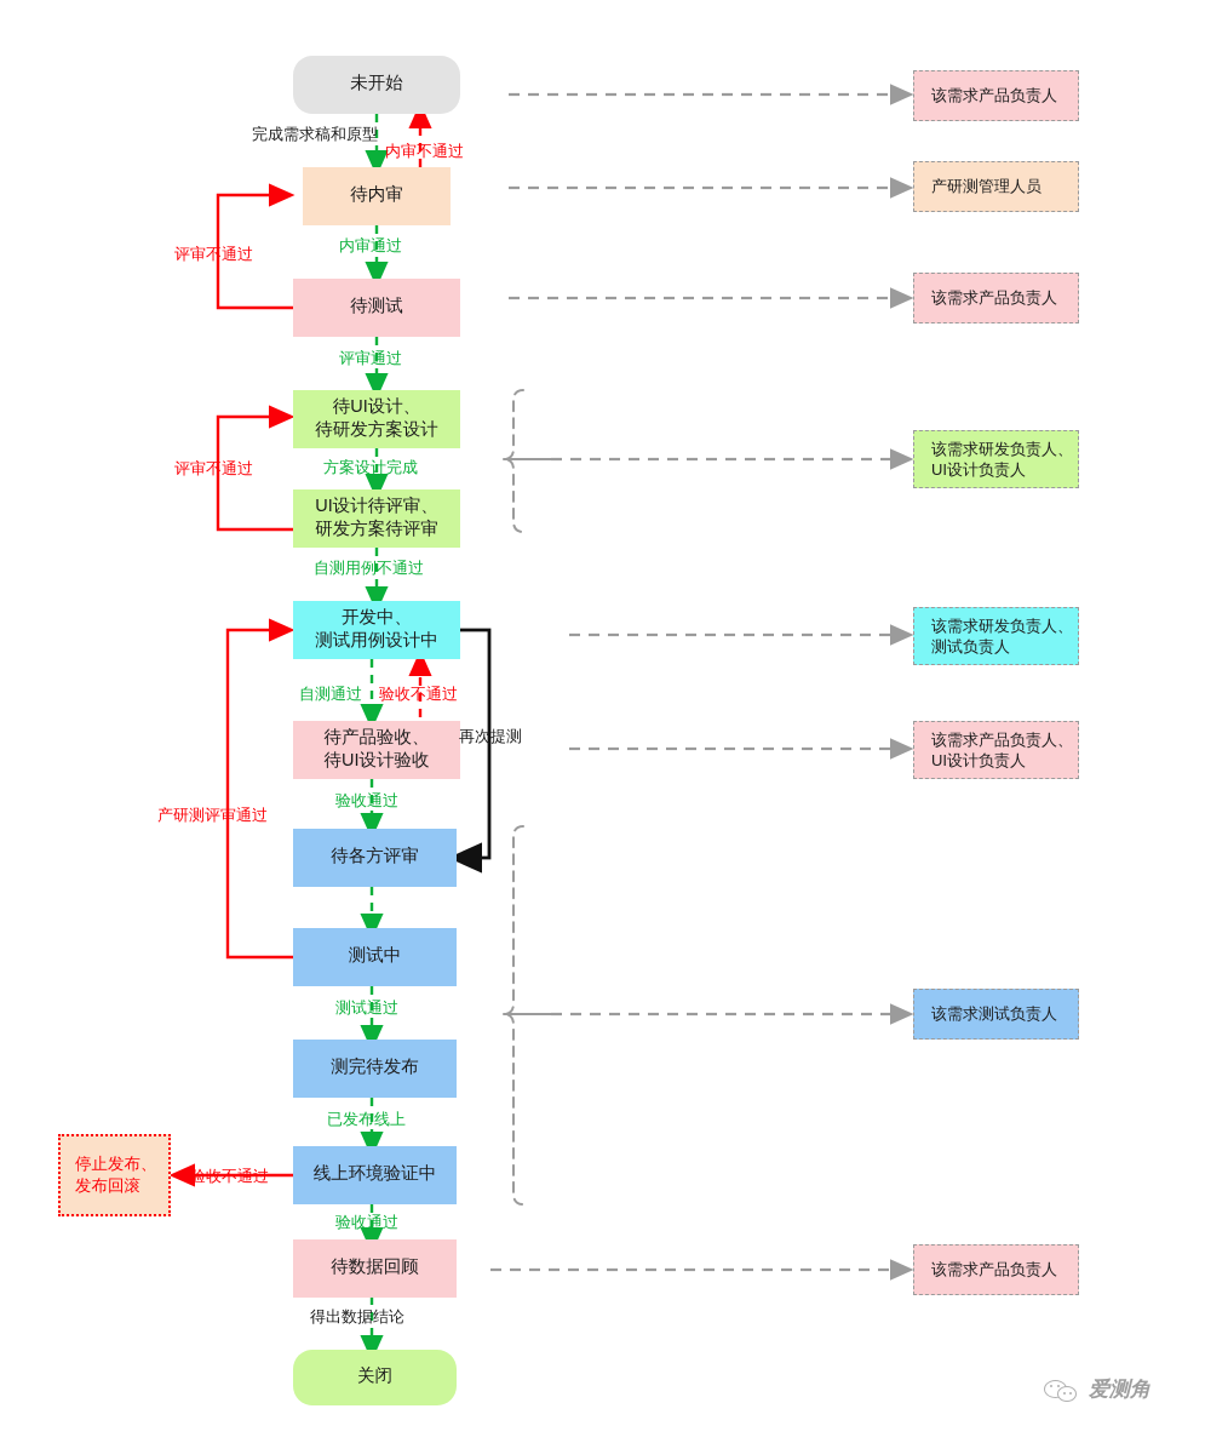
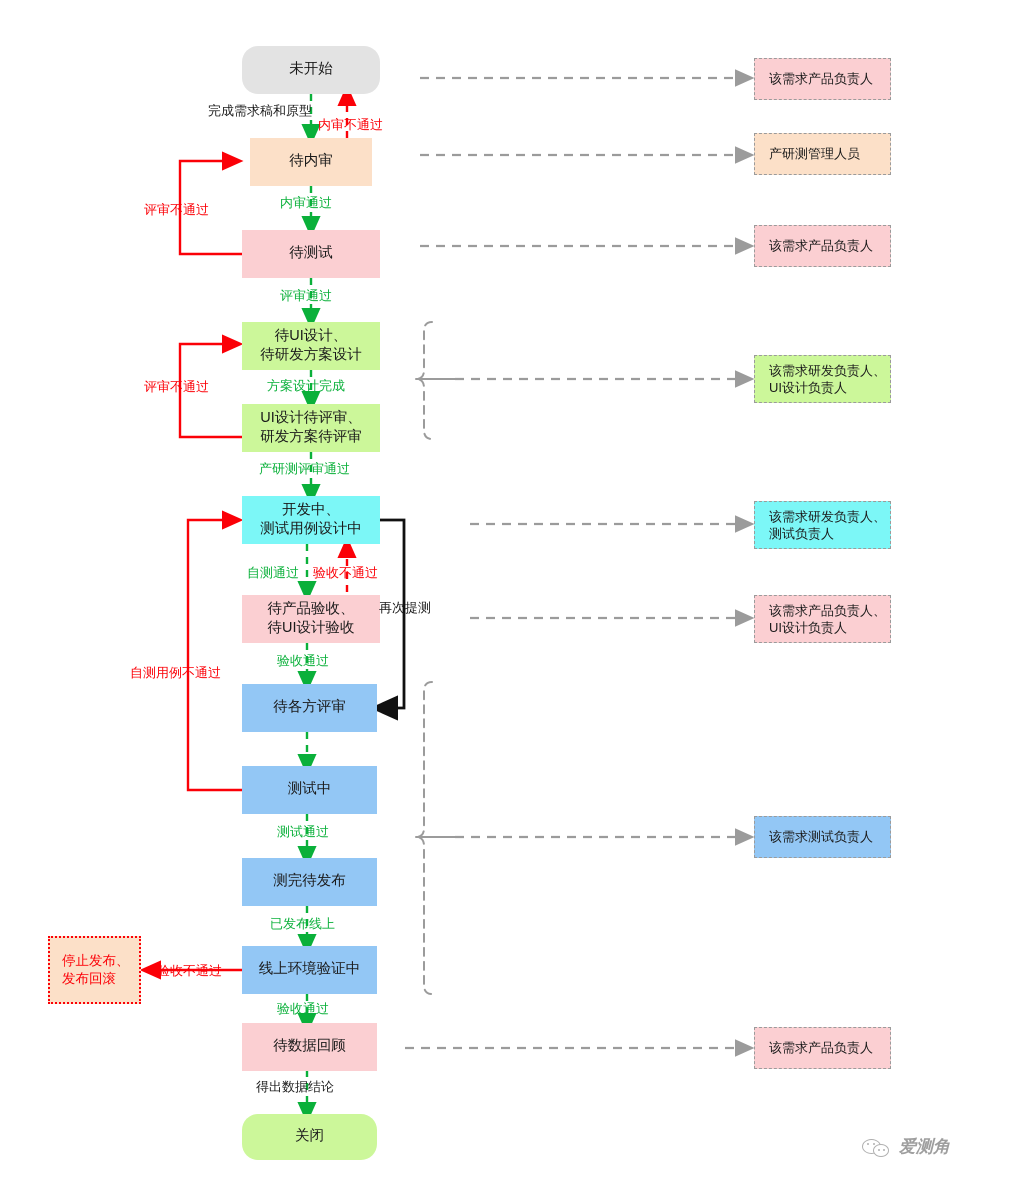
  未开始
  待内审
  待测试
  待UI设计、
  待研发方案设计
  UI设计待评审、
  研发方案待评审
  开发中、
  测试用例设计中
  待产品验收、
  待UI设计验收
  待各方评审
  测试中
  测完待发布
  线上环境验证中
  待数据回顾
  关闭
  停止发布、
  发布回滚
  完成需求稿和原型
  内审不通过
  内审通过
  评审不通过
  评审通过
  方案设计完成
  评审不通过
- 自测用例不通过
+ 产研测评审通过
  自测通过
  验收不通过
  再次提测
  验收通过
- 产研测评审通过
+ 自测用例不通过
  测试通过
  已发布线上
  验收不通过
  验收通过
  得出数据结论
  该需求产品负责人
  产研测管理人员
  该需求产品负责人
  该需求研发负责人、
  UI设计负责人
  该需求研发负责人、
  测试负责人
  该需求产品负责人、
  UI设计负责人
  该需求测试负责人
  该需求产品负责人
  爱测角
